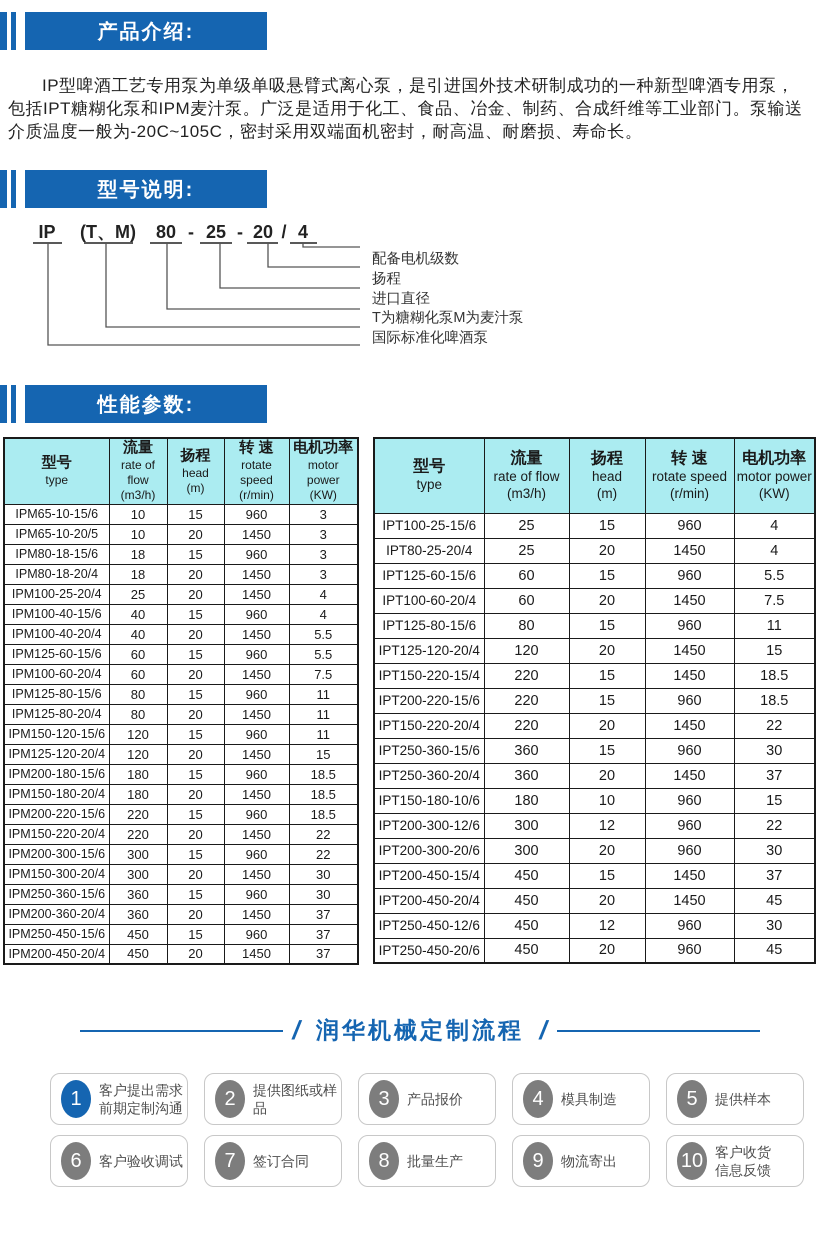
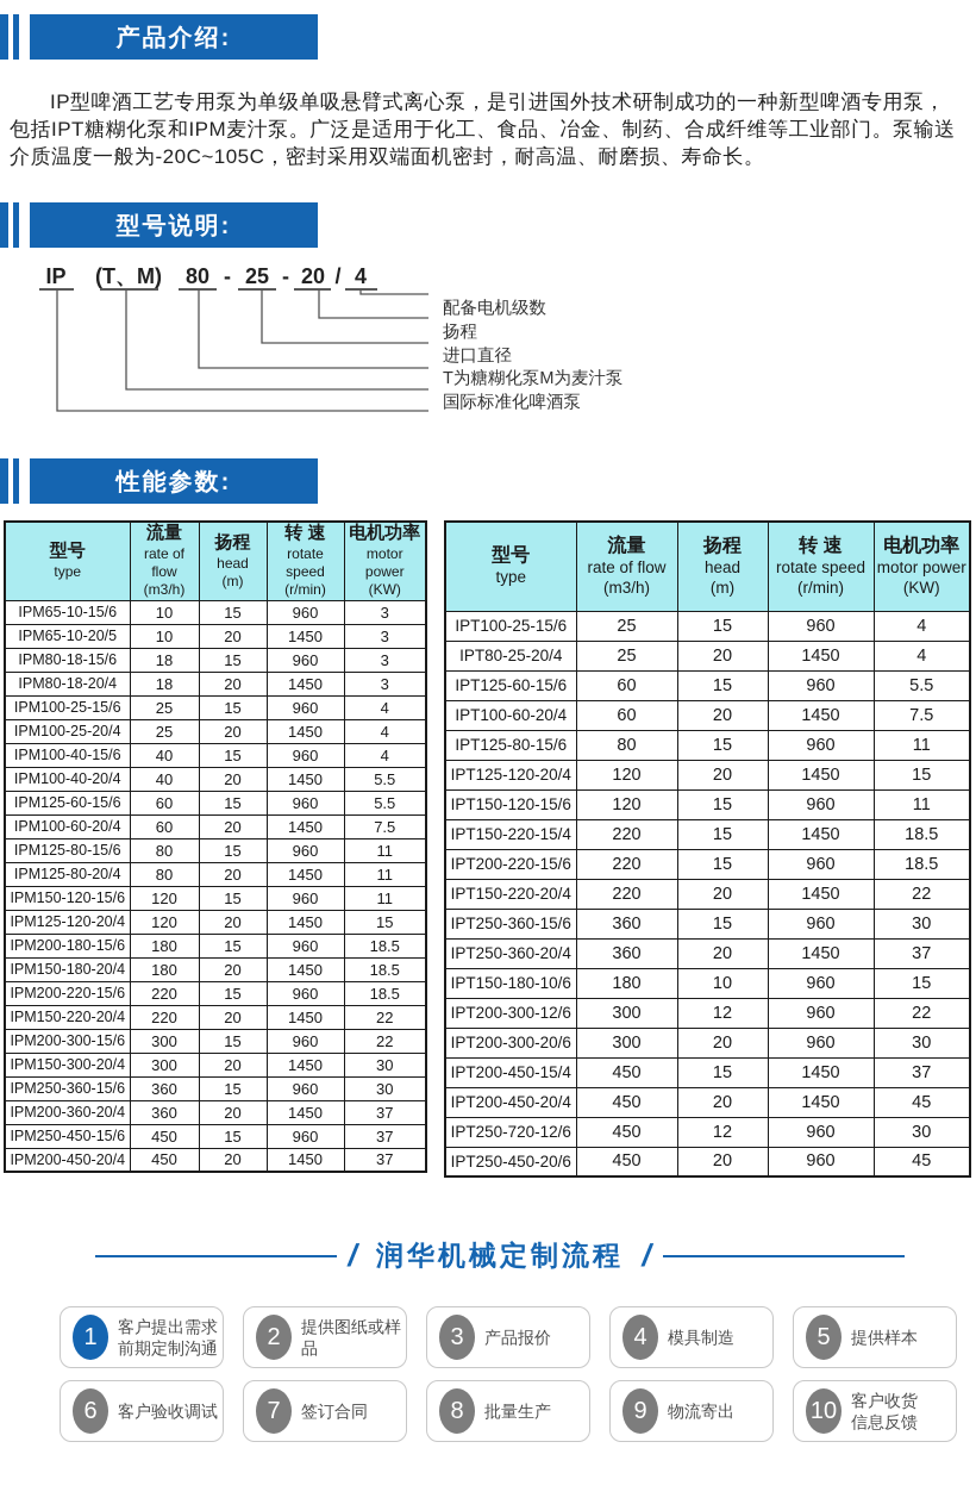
  产品介绍:
  IP型啤酒工艺专用泵为单级单吸悬臂式离心泵，是引进国外技术研制成功的一种新型啤酒专用泵，包括IPT糖糊化泵和IPM麦汁泵。广泛是适用于化工、食品、冶金、制药、合成纤维等工业部门。泵输送介质温度一般为-20C~105C，密封采用双端面机密封，耐高温、耐磨损、寿命长。
  型号说明:
  IP
  (T、M)
  80
  -
  25
  -
  20
  /
  4
  配备电机级数
  扬程
  进口直径
  T为糖糊化泵M为麦汁泵
  国际标准化啤酒泵
  性能参数:
  型号type	流量rate of flow(m3/h)	扬程head(m)	转 速rotate speed(r/min)	电机功率motor power(KW)
  IPM65-10-15/6	10	15	960	3
  IPM65-10-20/5	10	20	1450	3
  IPM80-18-15/6	18	15	960	3
  IPM80-18-20/4	18	20	1450	3
+ IPM100-25-15/6	25	15	960	4
  IPM100-25-20/4	25	20	1450	4
  IPM100-40-15/6	40	15	960	4
  IPM100-40-20/4	40	20	1450	5.5
  IPM125-60-15/6	60	15	960	5.5
  IPM100-60-20/4	60	20	1450	7.5
  IPM125-80-15/6	80	15	960	11
  IPM125-80-20/4	80	20	1450	11
  IPM150-120-15/6	120	15	960	11
  IPM125-120-20/4	120	20	1450	15
  IPM200-180-15/6	180	15	960	18.5
  IPM150-180-20/4	180	20	1450	18.5
  IPM200-220-15/6	220	15	960	18.5
  IPM150-220-20/4	220	20	1450	22
  IPM200-300-15/6	300	15	960	22
  IPM150-300-20/4	300	20	1450	30
  IPM250-360-15/6	360	15	960	30
  IPM200-360-20/4	360	20	1450	37
  IPM250-450-15/6	450	15	960	37
  IPM200-450-20/4	450	20	1450	37
  型号type	流量rate of flow(m3/h)	扬程head(m)	转 速rotate speed(r/min)	电机功率motor power(KW)
  IPT100-25-15/6	25	15	960	4
  IPT80-25-20/4	25	20	1450	4
  IPT125-60-15/6	60	15	960	5.5
  IPT100-60-20/4	60	20	1450	7.5
  IPT125-80-15/6	80	15	960	11
  IPT125-120-20/4	120	20	1450	15
+ IPT150-120-15/6	120	15	960	11
  IPT150-220-15/4	220	15	1450	18.5
  IPT200-220-15/6	220	15	960	18.5
  IPT150-220-20/4	220	20	1450	22
  IPT250-360-15/6	360	15	960	30
  IPT250-360-20/4	360	20	1450	37
  IPT150-180-10/6	180	10	960	15
  IPT200-300-12/6	300	12	960	22
  IPT200-300-20/6	300	20	960	30
  IPT200-450-15/4	450	15	1450	37
  IPT200-450-20/4	450	20	1450	45
- IPT250-450-12/6	450	12	960	30
+ IPT250-720-12/6	450	12	960	30
  IPT250-450-20/6	450	20	960	45
  润华机械定制流程
  1
  客户提出需求
  前期定制沟通
  2
  提供图纸或样品
  3
  产品报价
  4
  模具制造
  5
  提供样本
  6
  客户验收调试
  7
  签订合同
  8
  批量生产
  9
  物流寄出
  10
  客户收货
  信息反馈
